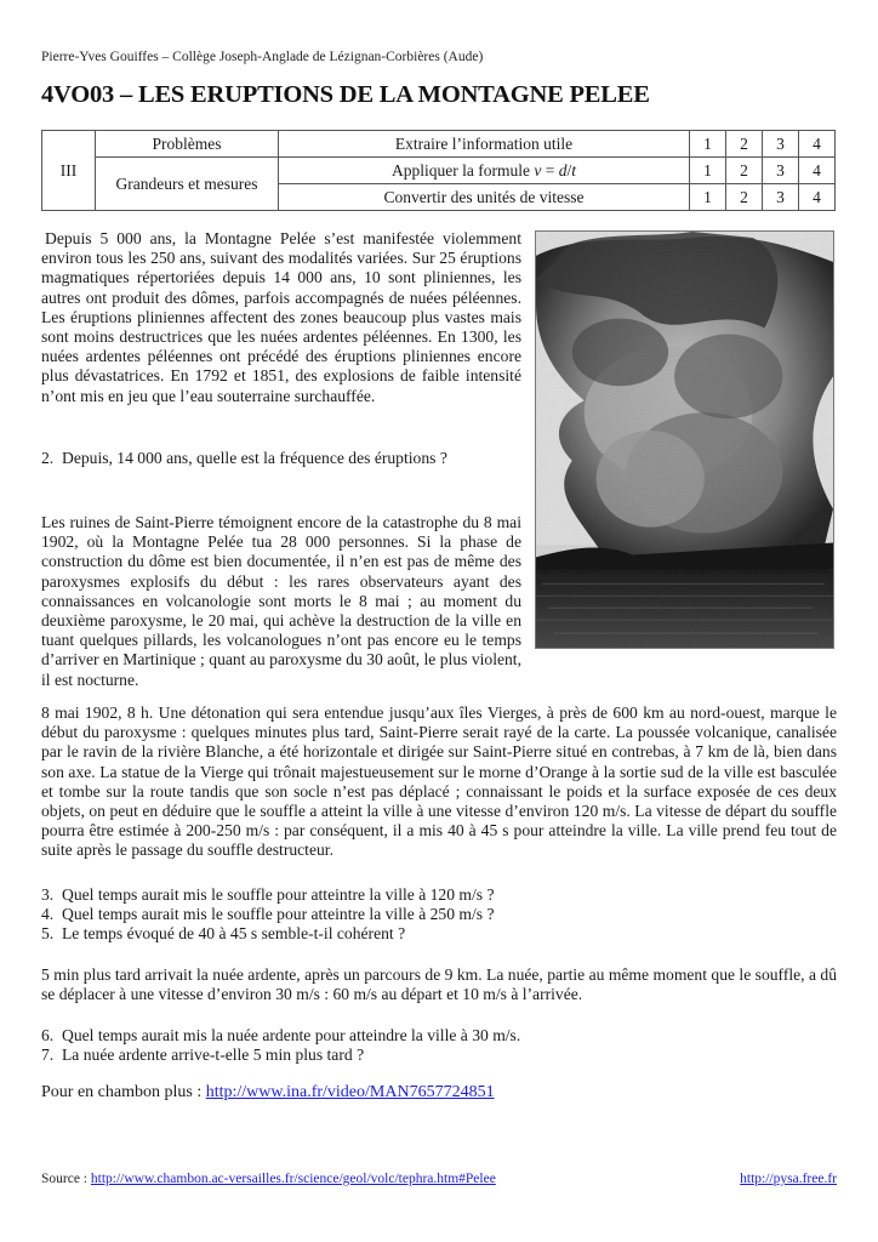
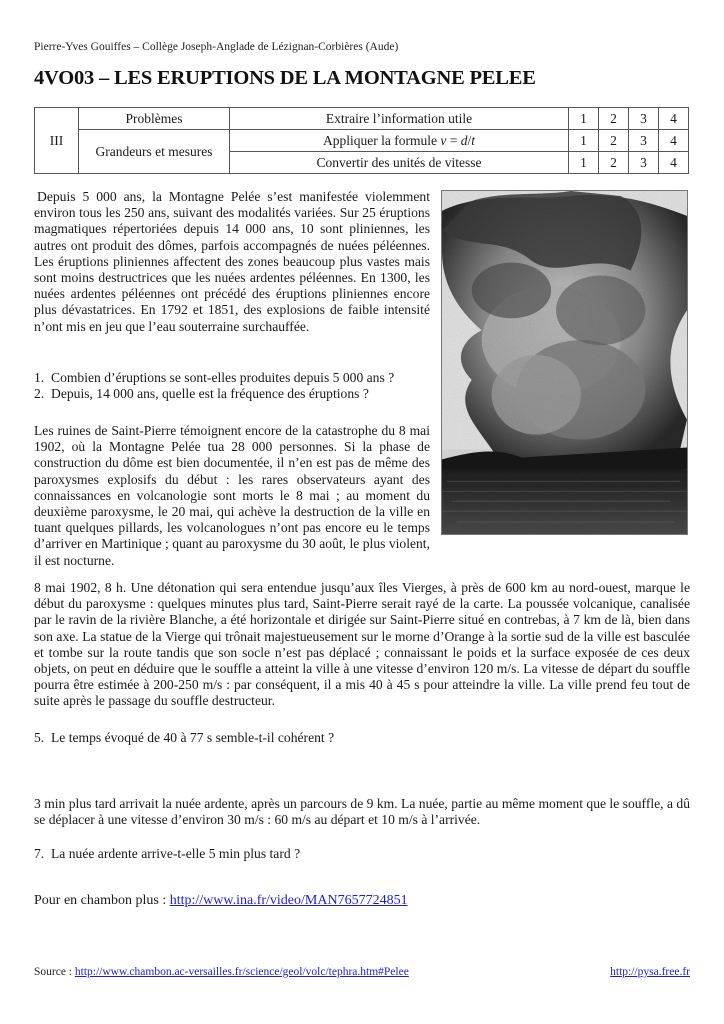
  Pierre-Yves Gouiffes – Collège Joseph-Anglade de Lézignan-Corbières (Aude)
  4VO03 – LES ERUPTIONS DE LA MONTAGNE PELEE
  III	Problèmes	Extraire l’information utile	1	2	3	4
  Grandeurs et mesures	Appliquer la formule v = d/t	1	2	3	4
  Convertir des unités de vitesse	1	2	3	4
  Depuis 5 000 ans, la Montagne Pelée s’est manifestée violemment environ tous les 250 ans, suivant des modalités variées. Sur 25 éruptions magmatiques répertoriées depuis 14 000 ans, 10 sont pliniennes, les autres ont produit des dômes, parfois accompagnés de nuées péléennes. Les éruptions pliniennes affectent des zones beaucoup plus vastes mais sont moins destructrices que les nuées ardentes péléennes. En 1300, les nuées ardentes péléennes ont précédé des éruptions pliniennes encore plus dévastatrices. En 1792 et 1851, des explosions de faible intensité n’ont mis en jeu que l’eau souterraine surchauffée.
+ 1. Combien d’éruptions se sont-elles produites depuis 5 000 ans ?
  2. Depuis, 14 000 ans, quelle est la fréquence des éruptions ?
  Les ruines de Saint-Pierre témoignent encore de la catastrophe du 8 mai 1902, où la Montagne Pelée tua 28 000 personnes. Si la phase de construction du dôme est bien documentée, il n’en est pas de même des paroxysmes explosifs du début : les rares observateurs ayant des connaissances en volcanologie sont morts le 8 mai ; au moment du deuxième paroxysme, le 20 mai, qui achève la destruction de la ville en tuant quelques pillards, les volcanologues n’ont pas encore eu le temps d’arriver en Martinique ; quant au paroxysme du 30 août, le plus violent, il est nocturne.
  8 mai 1902, 8 h. Une détonation qui sera entendue jusqu’aux îles Vierges, à près de 600 km au nord-ouest, marque le début du paroxysme : quelques minutes plus tard, Saint-Pierre serait rayé de la carte. La poussée volcanique, canalisée par le ravin de la rivière Blanche, a été horizontale et dirigée sur Saint-Pierre situé en contrebas, à 7 km de là, bien dans son axe. La statue de la Vierge qui trônait majestueusement sur le morne d’Orange à la sortie sud de la ville est basculée et tombe sur la route tandis que son socle n’est pas déplacé ; connaissant le poids et la surface exposée de ces deux objets, on peut en déduire que le souffle a atteint la ville à une vitesse d’environ 120 m/s. La vitesse de départ du souffle pourra être estimée à 200-250 m/s : par conséquent, il a mis 40 à 45 s pour atteindre la ville. La ville prend feu tout de suite après le passage du souffle destructeur.
- 3. Quel temps aurait mis le souffle pour atteintre la ville à 120 m/s ?
- 4. Quel temps aurait mis le souffle pour atteintre la ville à 250 m/s ?
- 5. Le temps évoqué de 40 à 45 s semble-t-il cohérent ?
+ 5. Le temps évoqué de 40 à 77 s semble-t-il cohérent ?
- 5 min plus tard arrivait la nuée ardente, après un parcours de 9 km. La nuée, partie au même moment que le souffle, a dû se déplacer à une vitesse d’environ 30 m/s : 60 m/s au départ et 10 m/s à l’arrivée.
+ 3 min plus tard arrivait la nuée ardente, après un parcours de 9 km. La nuée, partie au même moment que le souffle, a dû se déplacer à une vitesse d’environ 30 m/s : 60 m/s au départ et 10 m/s à l’arrivée.
- 6. Quel temps aurait mis la nuée ardente pour atteindre la ville à 30 m/s.
  7. La nuée ardente arrive-t-elle 5 min plus tard ?
  Pour en chambon plus : http://www.ina.fr/video/MAN7657724851
  Source : http://www.chambon.ac-versailles.fr/science/geol/volc/tephra.htm#Pelee
  http://pysa.free.fr
